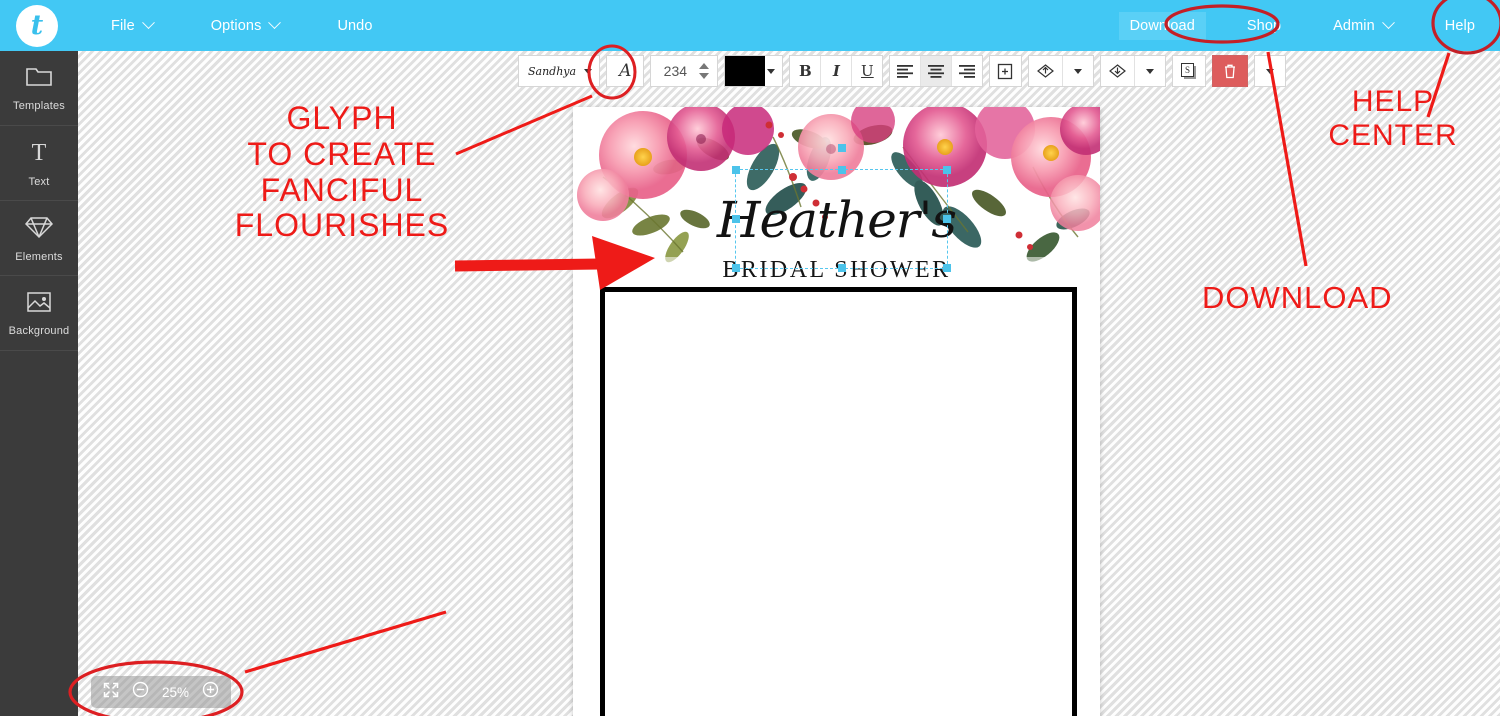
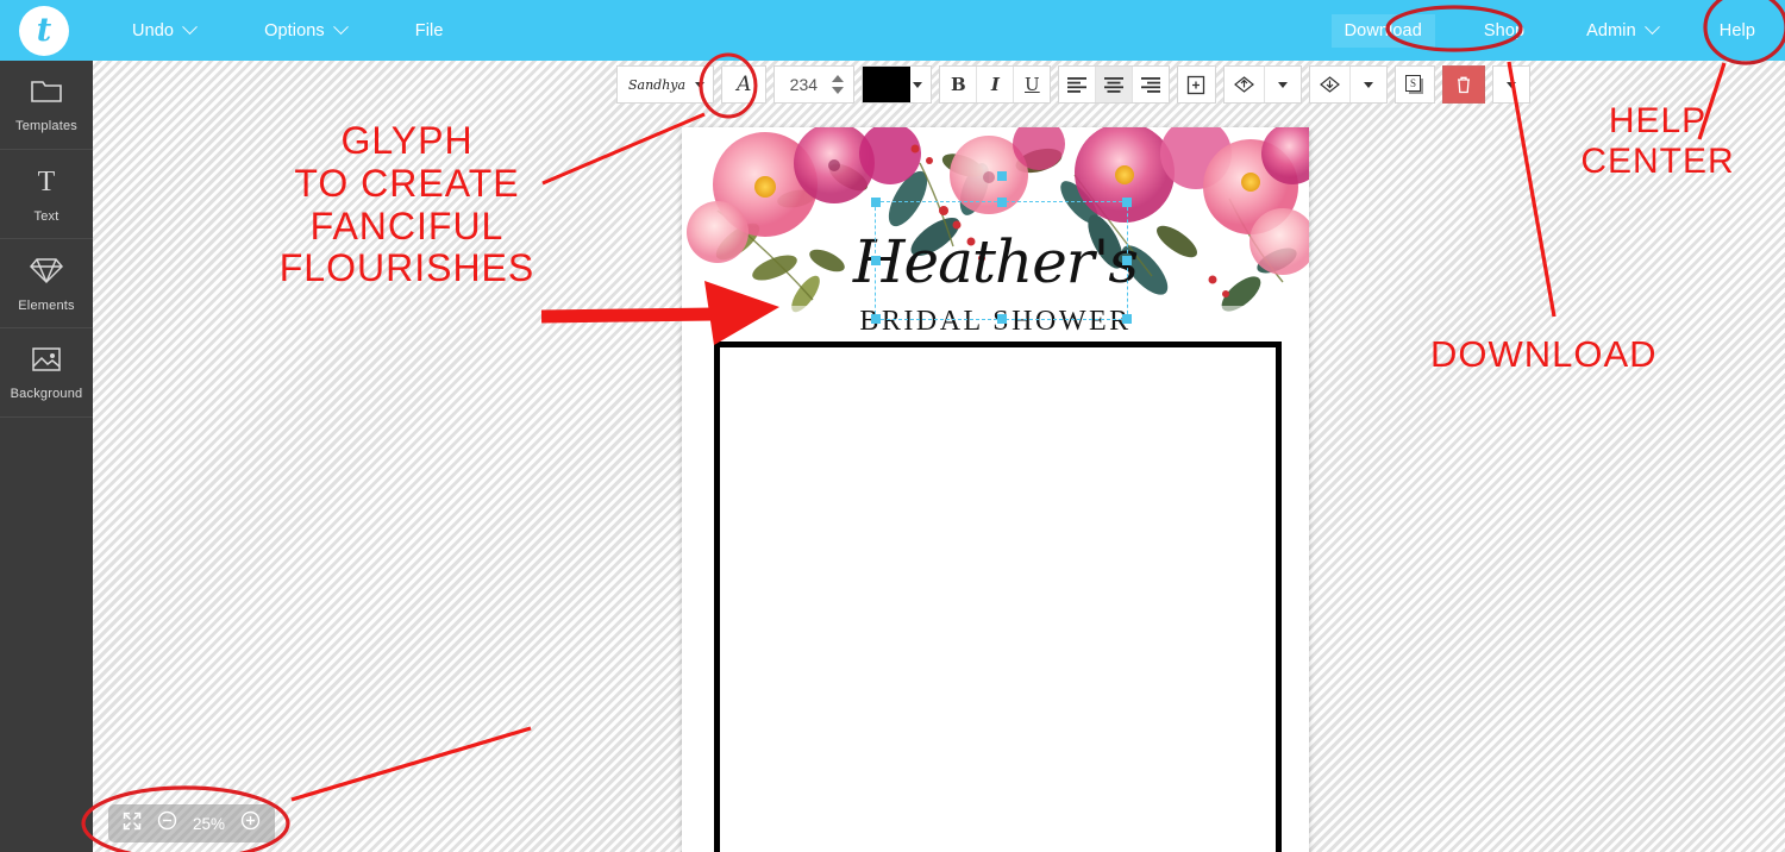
  eather'
  RIDALHOWER
  Templates
  T
  Text
  Elements
  Background
  t
- File
+ Undo
  Options
- Undo
+ File
  Download
  Sho
  Admin
  Help
  Sandhya
  A
  234
  B
  I
  U
  S
  25%
  GLYPH
  TO CREATE
  FANCIFUL
  FLOURISHES
  HELP
  CENTER
  DOWNLOAD
